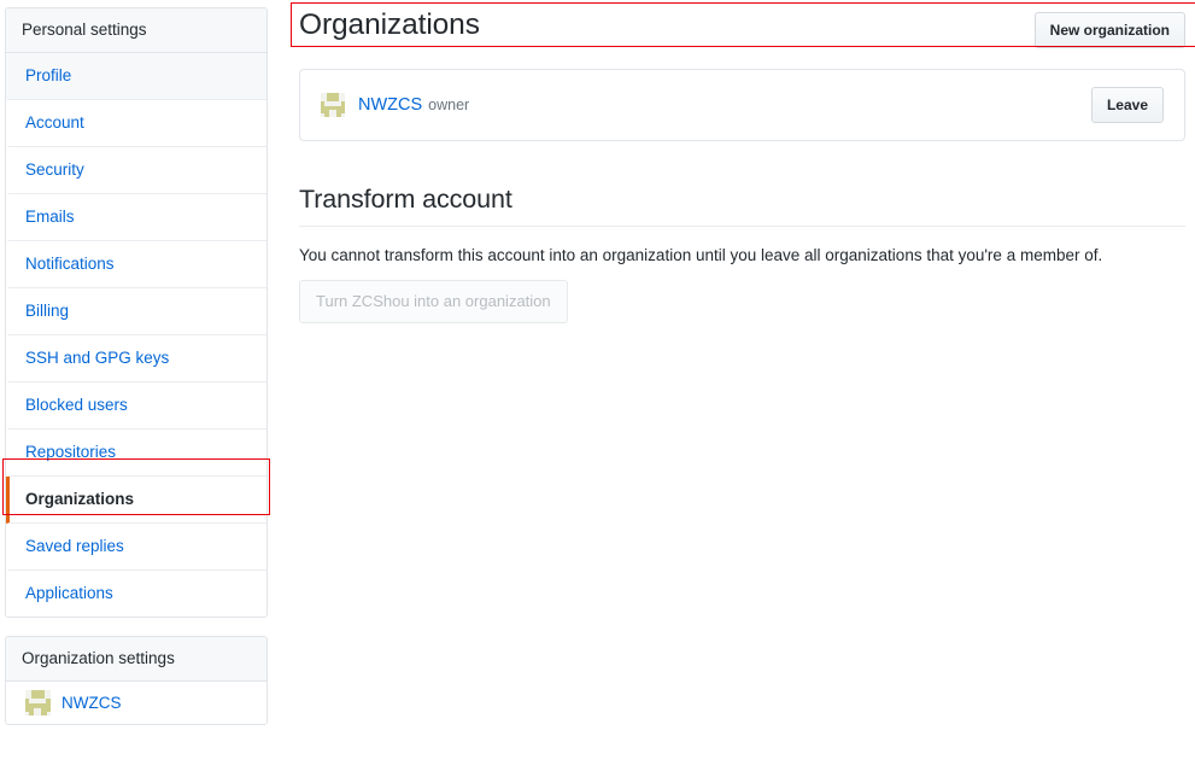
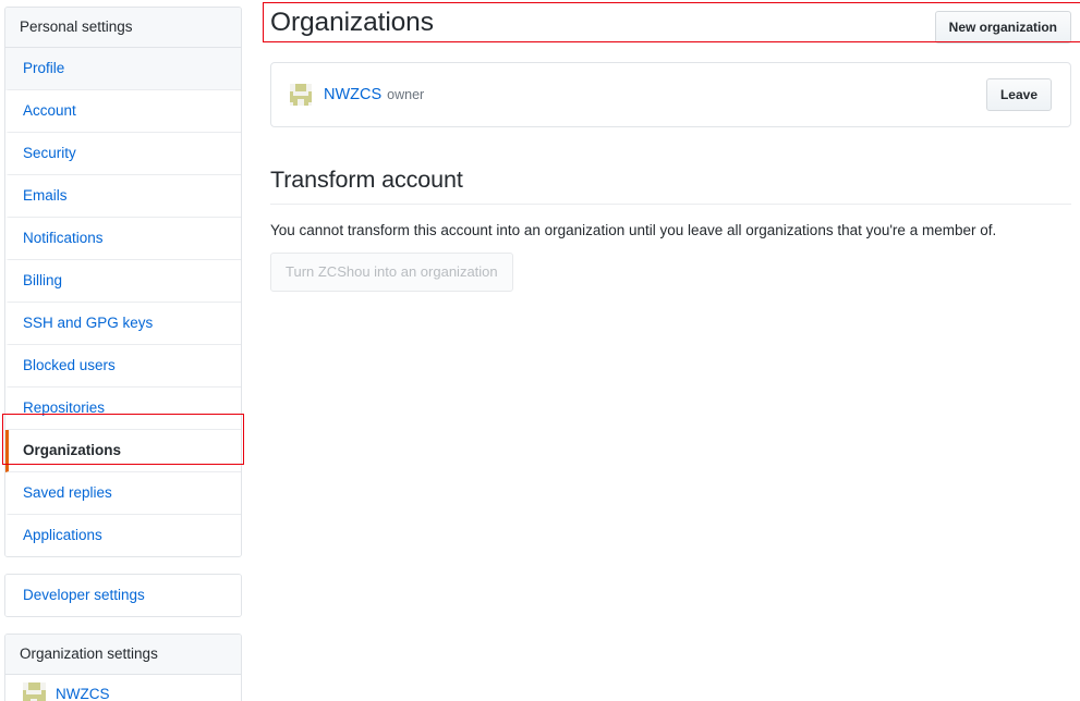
  Personal settings
  Profile
  Account
  Security
  Emails
  Notifications
  Billing
  SSH and GPG keys
  Blocked users
  Repositories
  Organizations
  Saved replies
  Applications
+ Developer settings
  Organization settings
  NWZCS
  Organizations
  New organization
  NWZCS owner
  Leave
  Transform account
  You cannot transform this account into an organization until you leave all organizations that you're a member of.
  Turn ZCShou into an organization
